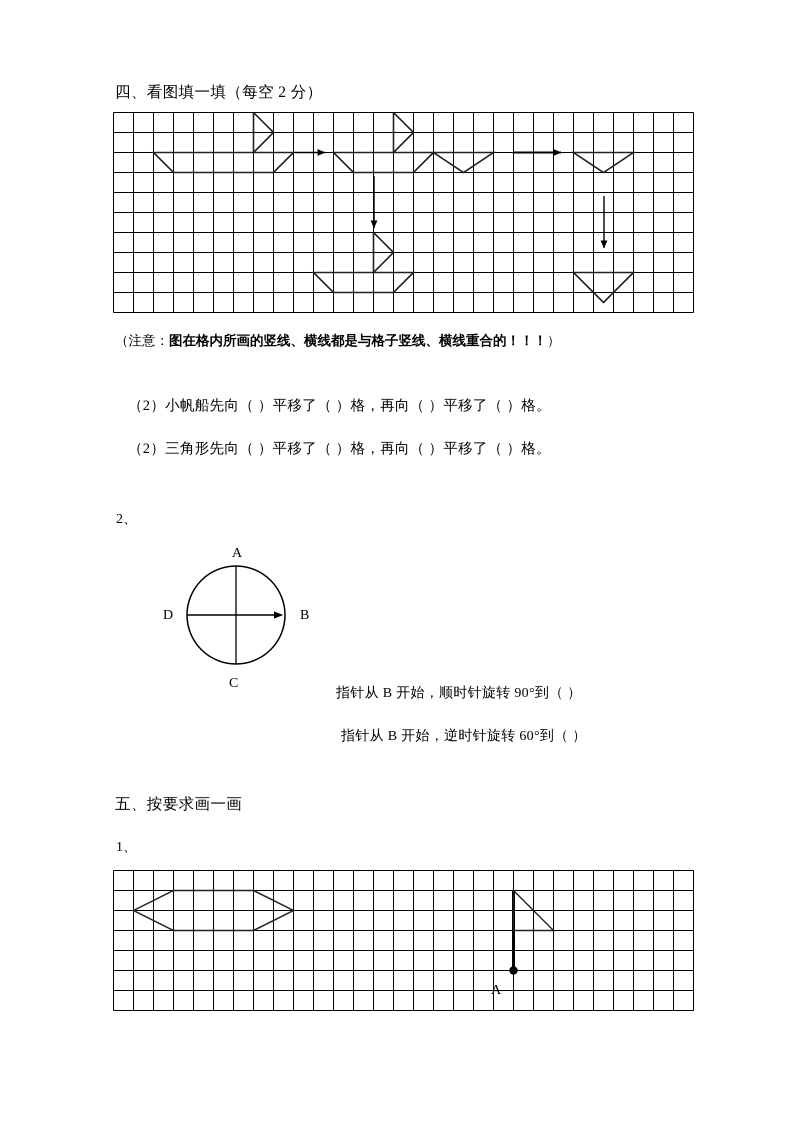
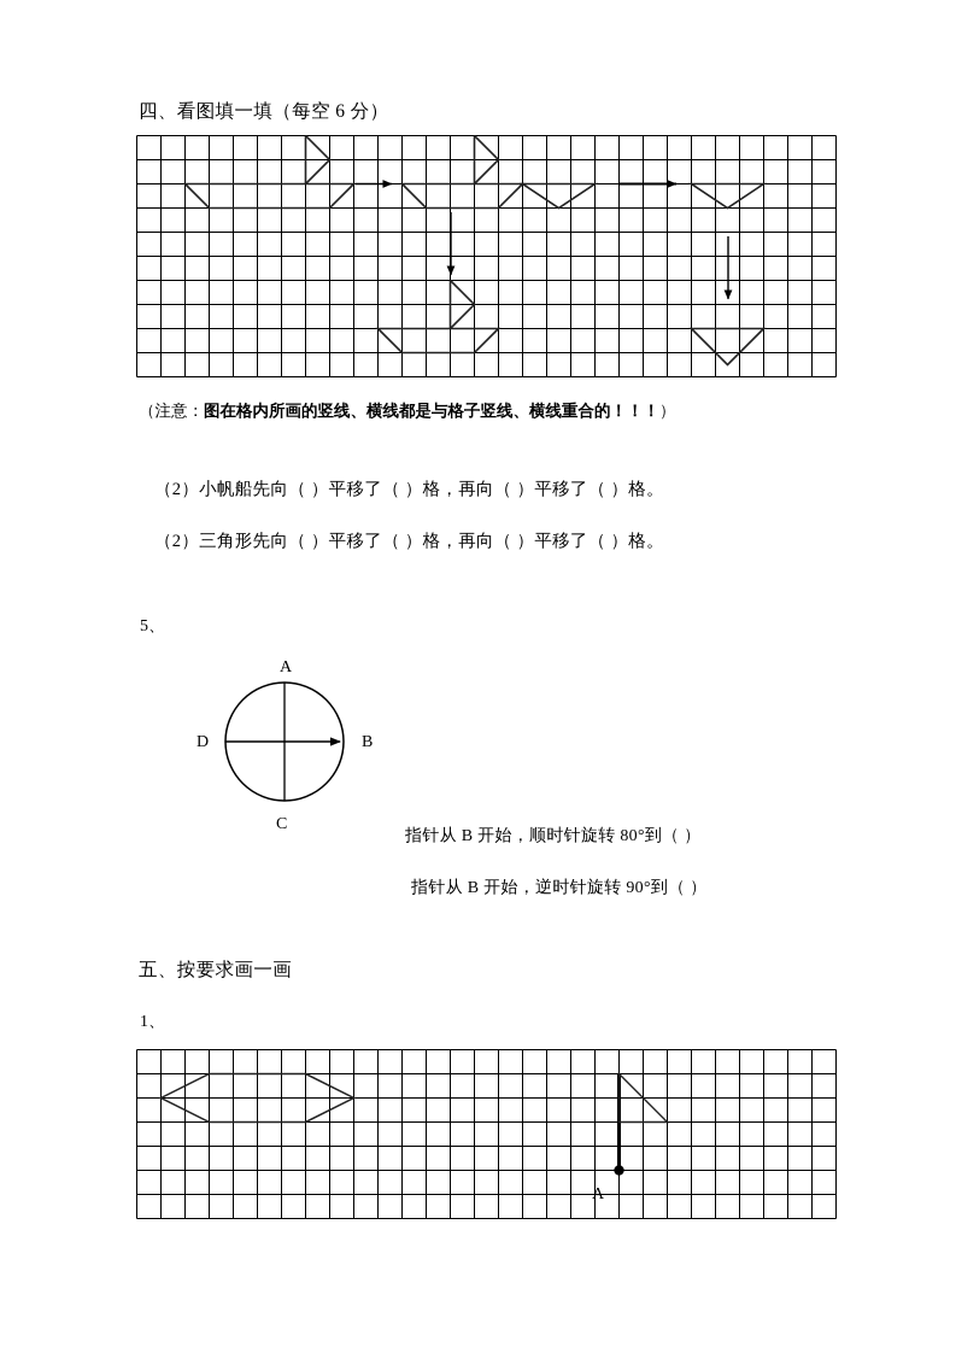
- 四、看图填一填（每空 2 分）
+ 四、看图填一填（每空 6 分）
  （注意：图在格内所画的竖线、横线都是与格子竖线、横线重合的！！！）
  （2）小帆船先向（ ）平移了（ ）格，再向（ ）平移了（ ）格。
  （2）三角形先向（ ）平移了（ ）格，再向（ ）平移了（ ）格。
- 2、
+ 5、
  A
  B
  C
  D
- 指针从 B 开始，顺时针旋转 90°到（ ）
+ 指针从 B 开始，顺时针旋转 80°到（ ）
- 指针从 B 开始，逆时针旋转 60°到（ ）
+ 指针从 B 开始，逆时针旋转 90°到（ ）
  五、按要求画一画
  1、
  A
